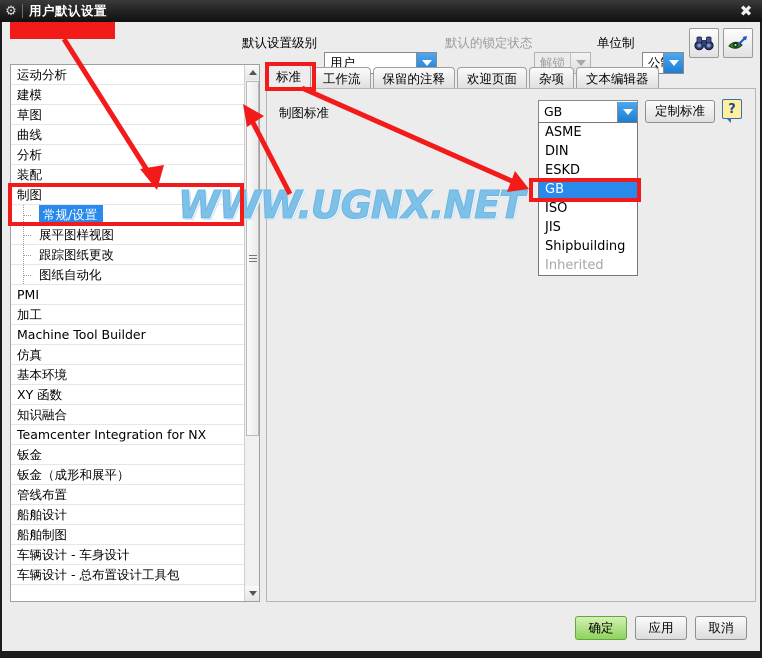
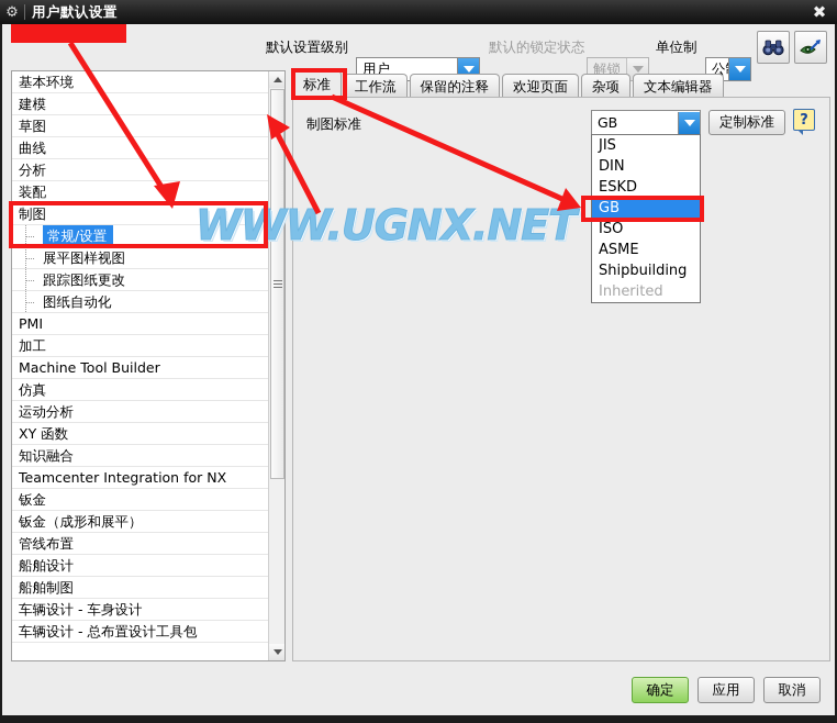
  ⚙
  用户默认设置
  ✖
  默认设置级别
  用户
  默认的锁定状态
  解锁
  单位制
- 运动分析
+ 基本环境
  建模
  草图
  曲线
  分析
  装配
  制图
  常规/设置
  展平图样视图
  跟踪图纸更改
  图纸自动化
  PMI
  加工
  Machine Tool Builder
  仿真
- 基本环境
+ 运动分析
  XY 函数
  知识融合
  Teamcenter Integration for NX
  钣金
  钣金（成形和展平）
  管线布置
  船舶设计
  船舶制图
  车辆设计 - 车身设计
  车辆设计 - 总布置设计工具包
  标准
  工作流
  保留的注释
  欢迎页面
  杂项
  文本编辑器
  制图标准
  GB
  定制标准
  ?
- ASME
+ JIS
  DIN
  ESKD
  GB
  ISO
- JIS
+ ASME
  Shipbuilding
  Inherited
  WWW.UGNX.NET
  确定
  应用
  取消
